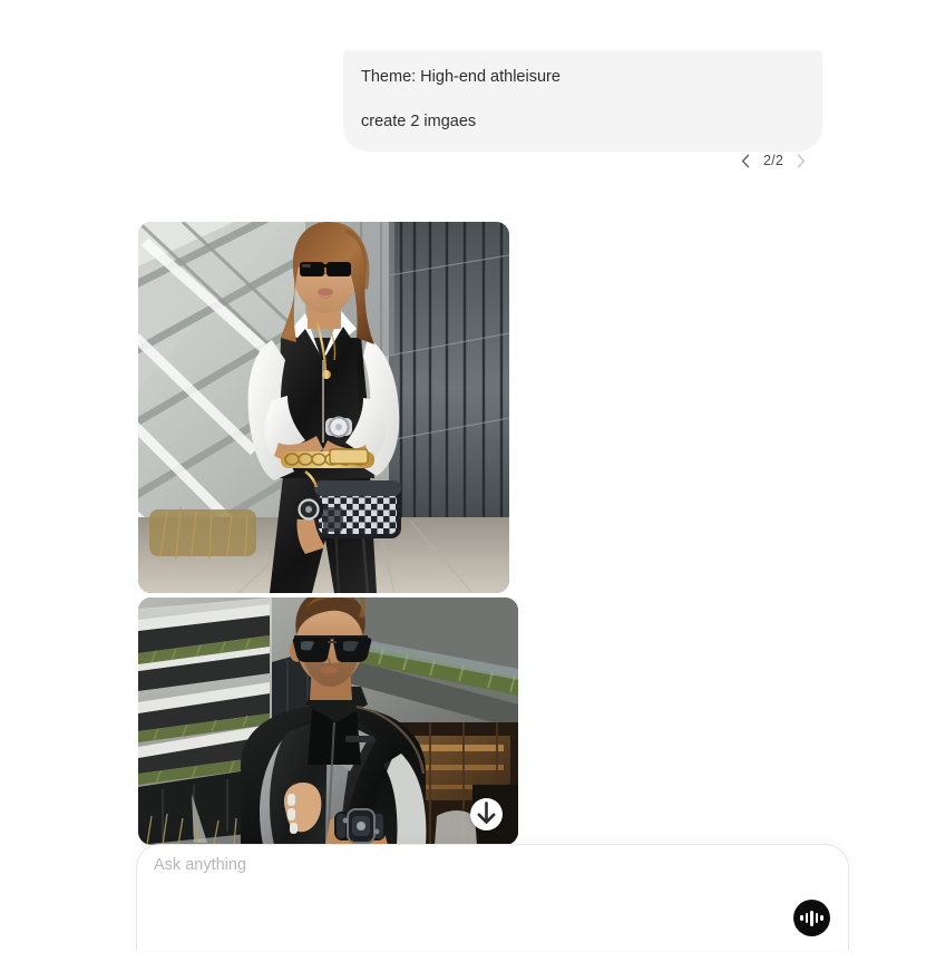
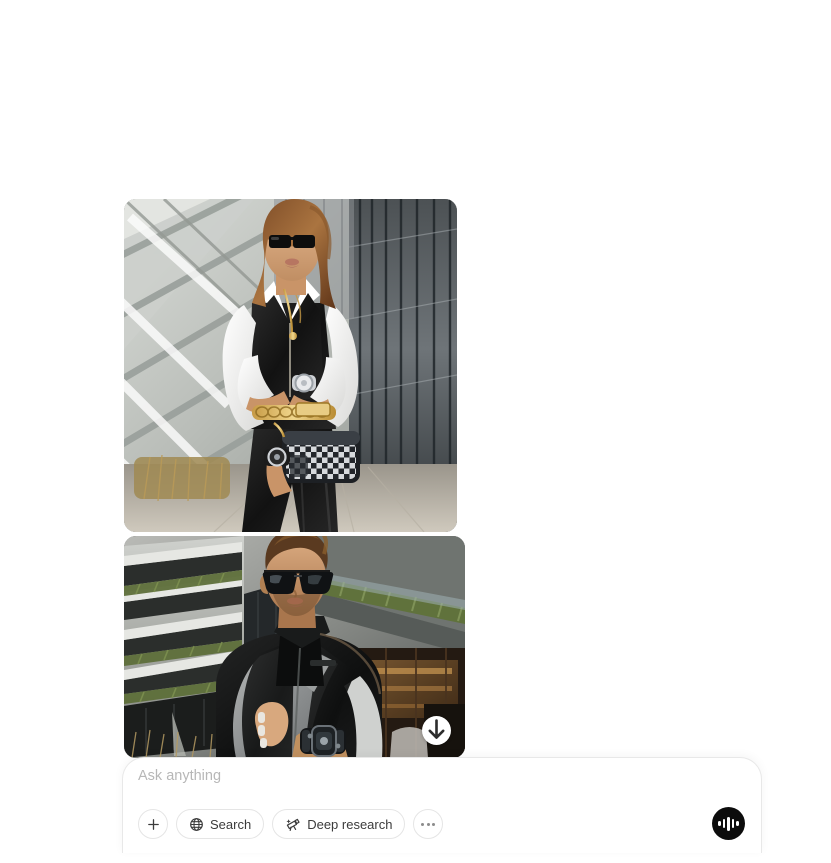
- Theme: High-end athleisure
- create 2 imgaes
- 2/2
  Ask anything
+ Search
+ Deep research
